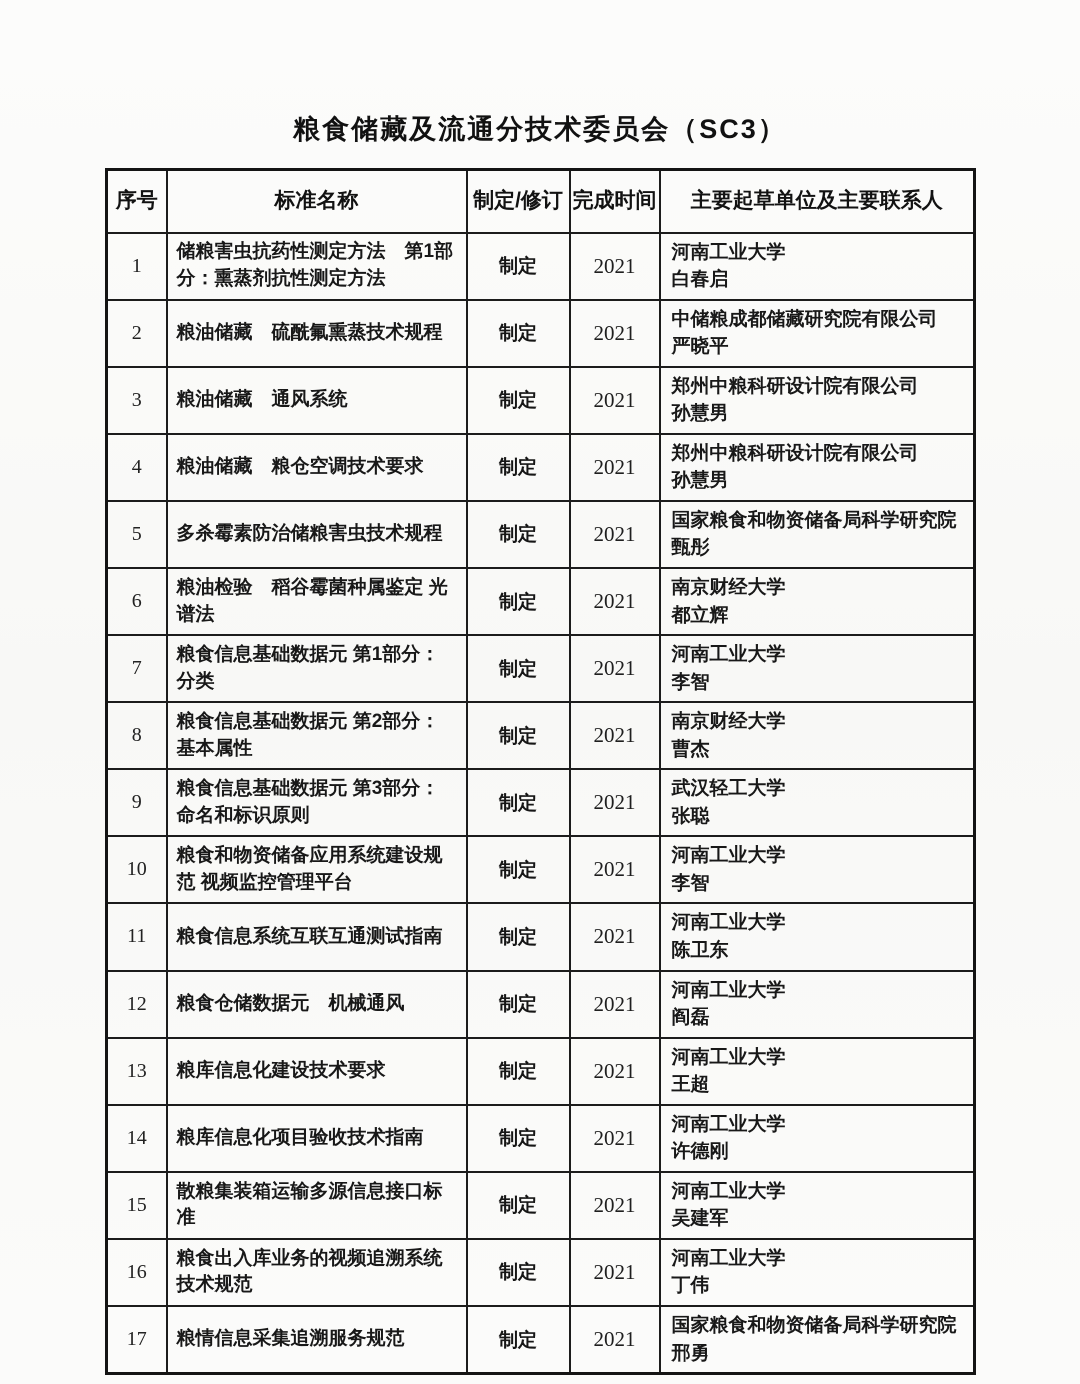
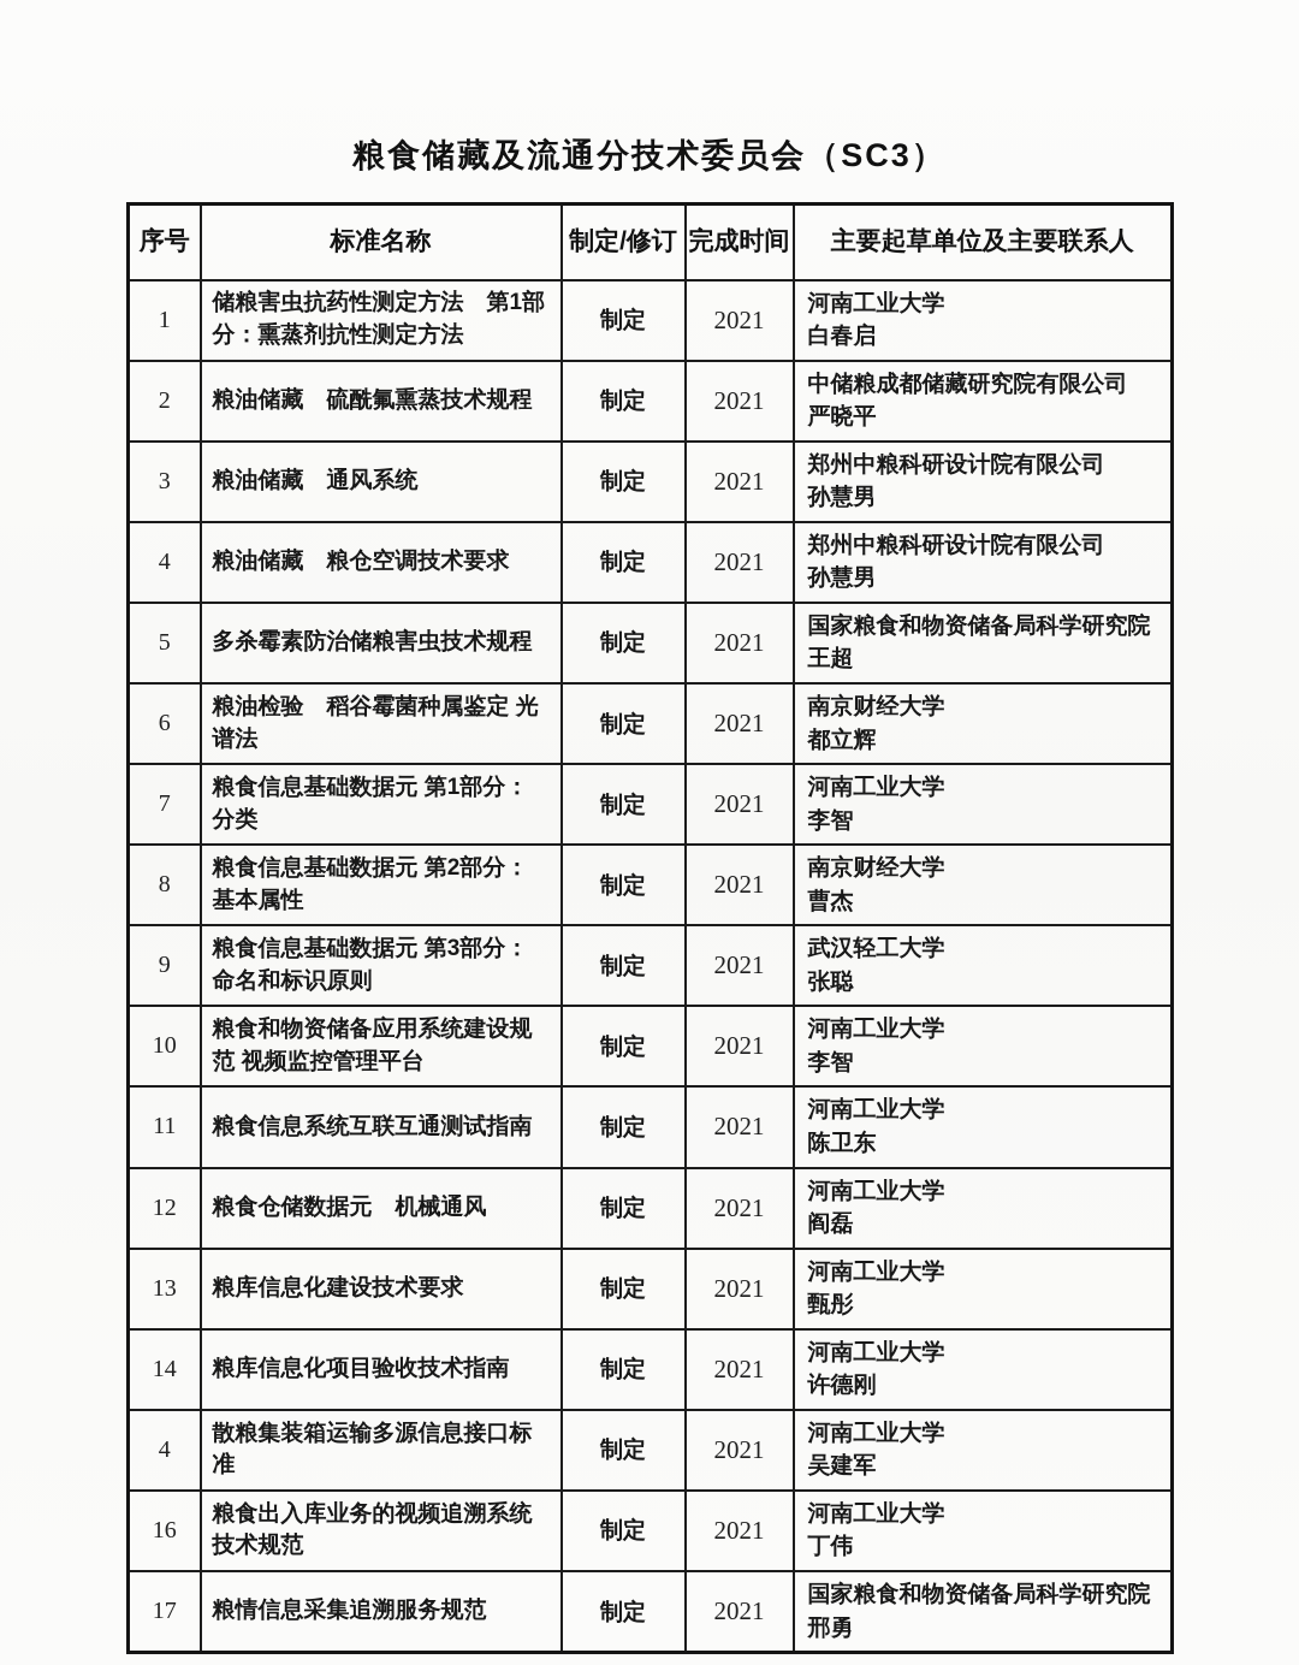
  粮食储藏及流通分技术委员会（SC3）
  序号	标准名称	制定/修订	完成时间	主要起草单位及主要联系人
  1	储粮害虫抗药性测定方法 第1部分：熏蒸剂抗性测定方法	制定	2021	河南工业大学白春启
  2	粮油储藏 硫酰氟熏蒸技术规程	制定	2021	中储粮成都储藏研究院有限公司严晓平
  3	粮油储藏 通风系统	制定	2021	郑州中粮科研设计院有限公司孙慧男
  4	粮油储藏 粮仓空调技术要求	制定	2021	郑州中粮科研设计院有限公司孙慧男
- 5	多杀霉素防治储粮害虫技术规程	制定	2021	国家粮食和物资储备局科学研究院甄彤
+ 5	多杀霉素防治储粮害虫技术规程	制定	2021	国家粮食和物资储备局科学研究院王超
  6	粮油检验 稻谷霉菌种属鉴定 光谱法	制定	2021	南京财经大学都立辉
  7	粮食信息基础数据元 第1部分：分类	制定	2021	河南工业大学李智
  8	粮食信息基础数据元 第2部分：基本属性	制定	2021	南京财经大学曹杰
  9	粮食信息基础数据元 第3部分：命名和标识原则	制定	2021	武汉轻工大学张聪
  10	粮食和物资储备应用系统建设规范 视频监控管理平台	制定	2021	河南工业大学李智
  11	粮食信息系统互联互通测试指南	制定	2021	河南工业大学陈卫东
  12	粮食仓储数据元 机械通风	制定	2021	河南工业大学阎磊
- 13	粮库信息化建设技术要求	制定	2021	河南工业大学王超
+ 13	粮库信息化建设技术要求	制定	2021	河南工业大学甄彤
  14	粮库信息化项目验收技术指南	制定	2021	河南工业大学许德刚
- 15	散粮集装箱运输多源信息接口标准	制定	2021	河南工业大学吴建军
+ 4	散粮集装箱运输多源信息接口标准	制定	2021	河南工业大学吴建军
  16	粮食出入库业务的视频追溯系统技术规范	制定	2021	河南工业大学丁伟
  17	粮情信息采集追溯服务规范	制定	2021	国家粮食和物资储备局科学研究院邢勇
